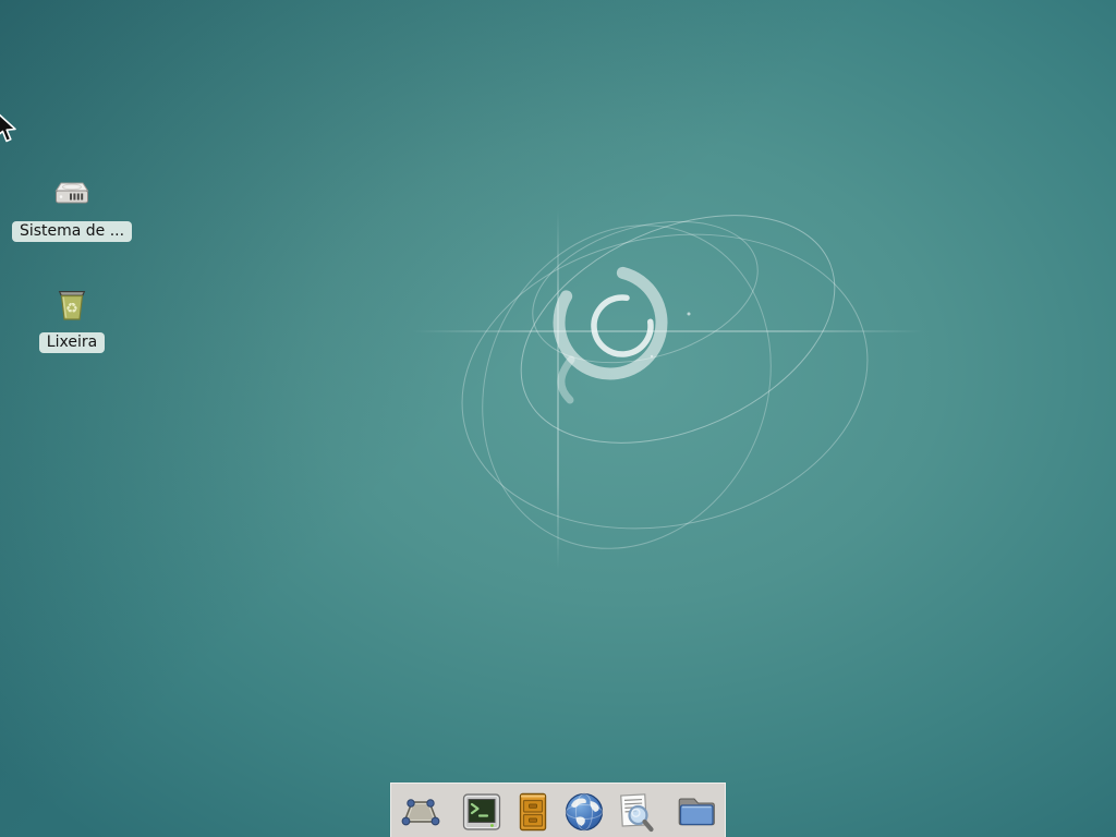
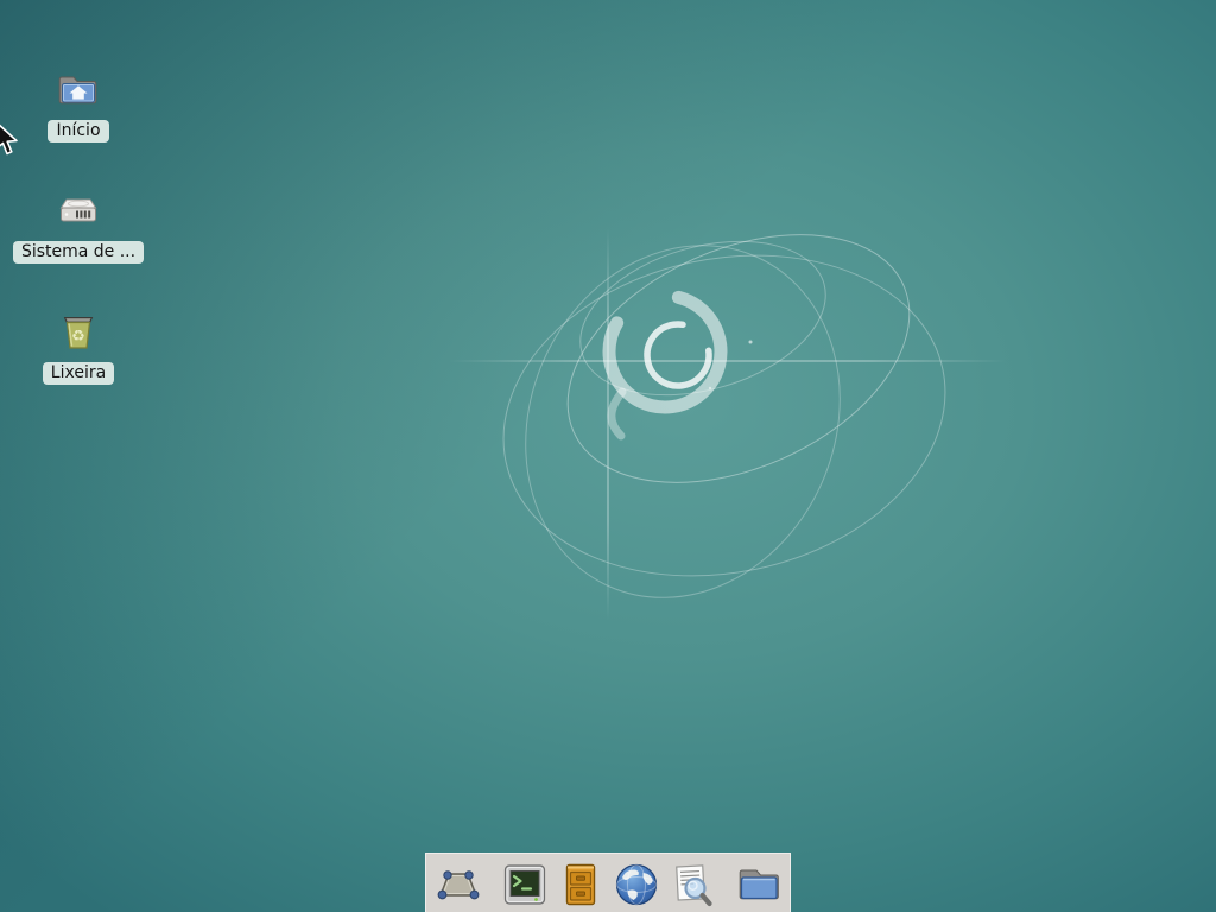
+ Início
  Sistema de ...
  ♻
  Lixeira
